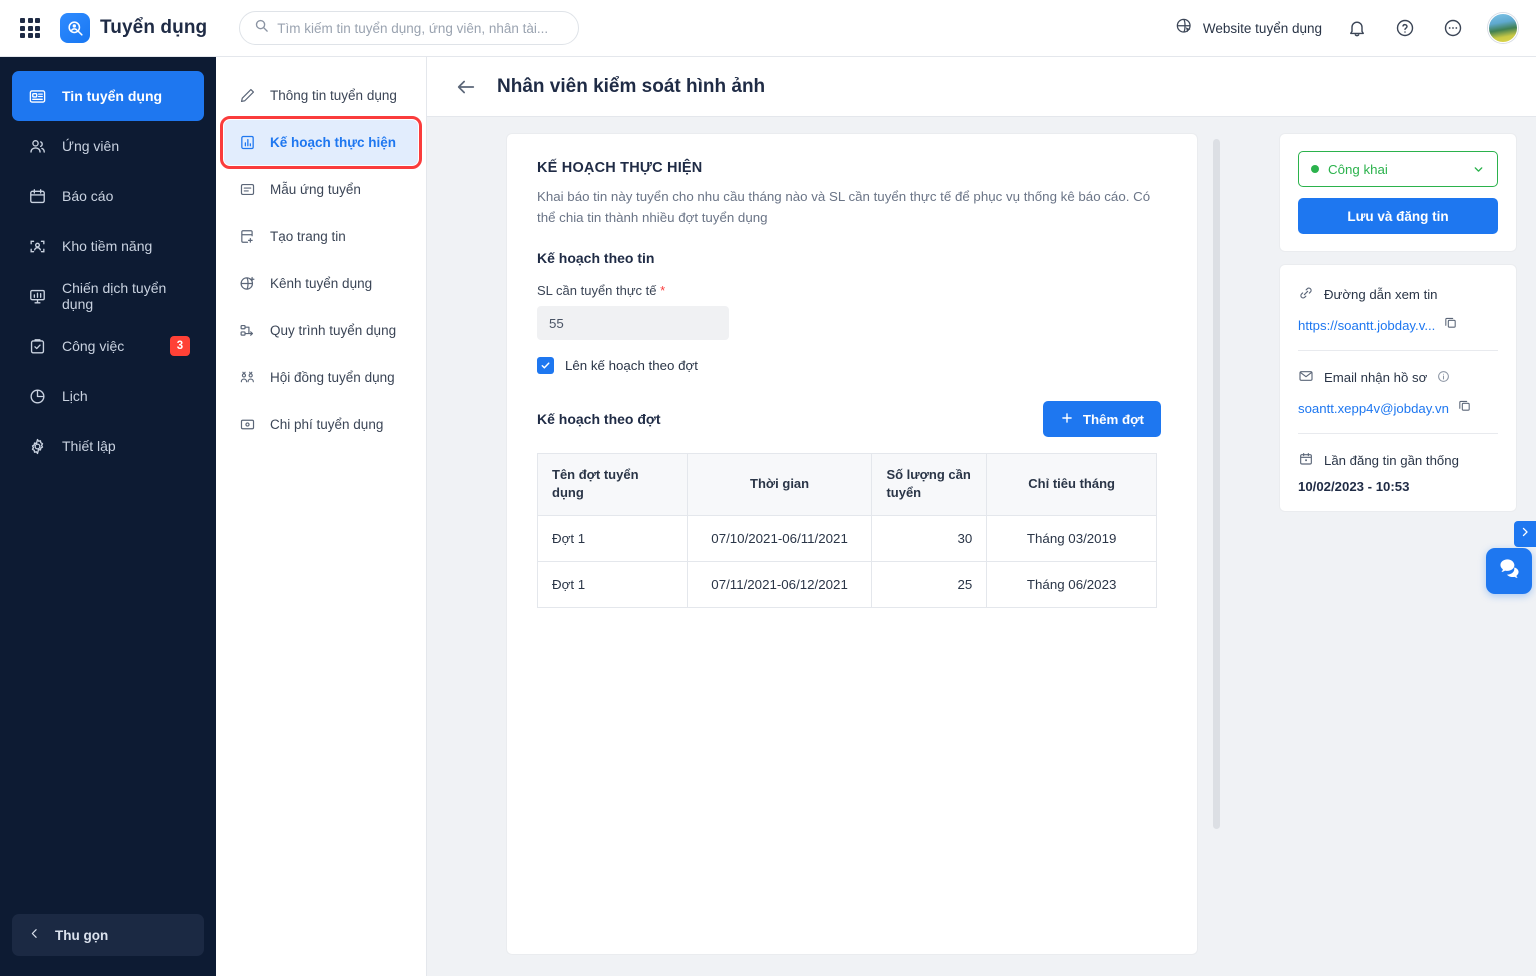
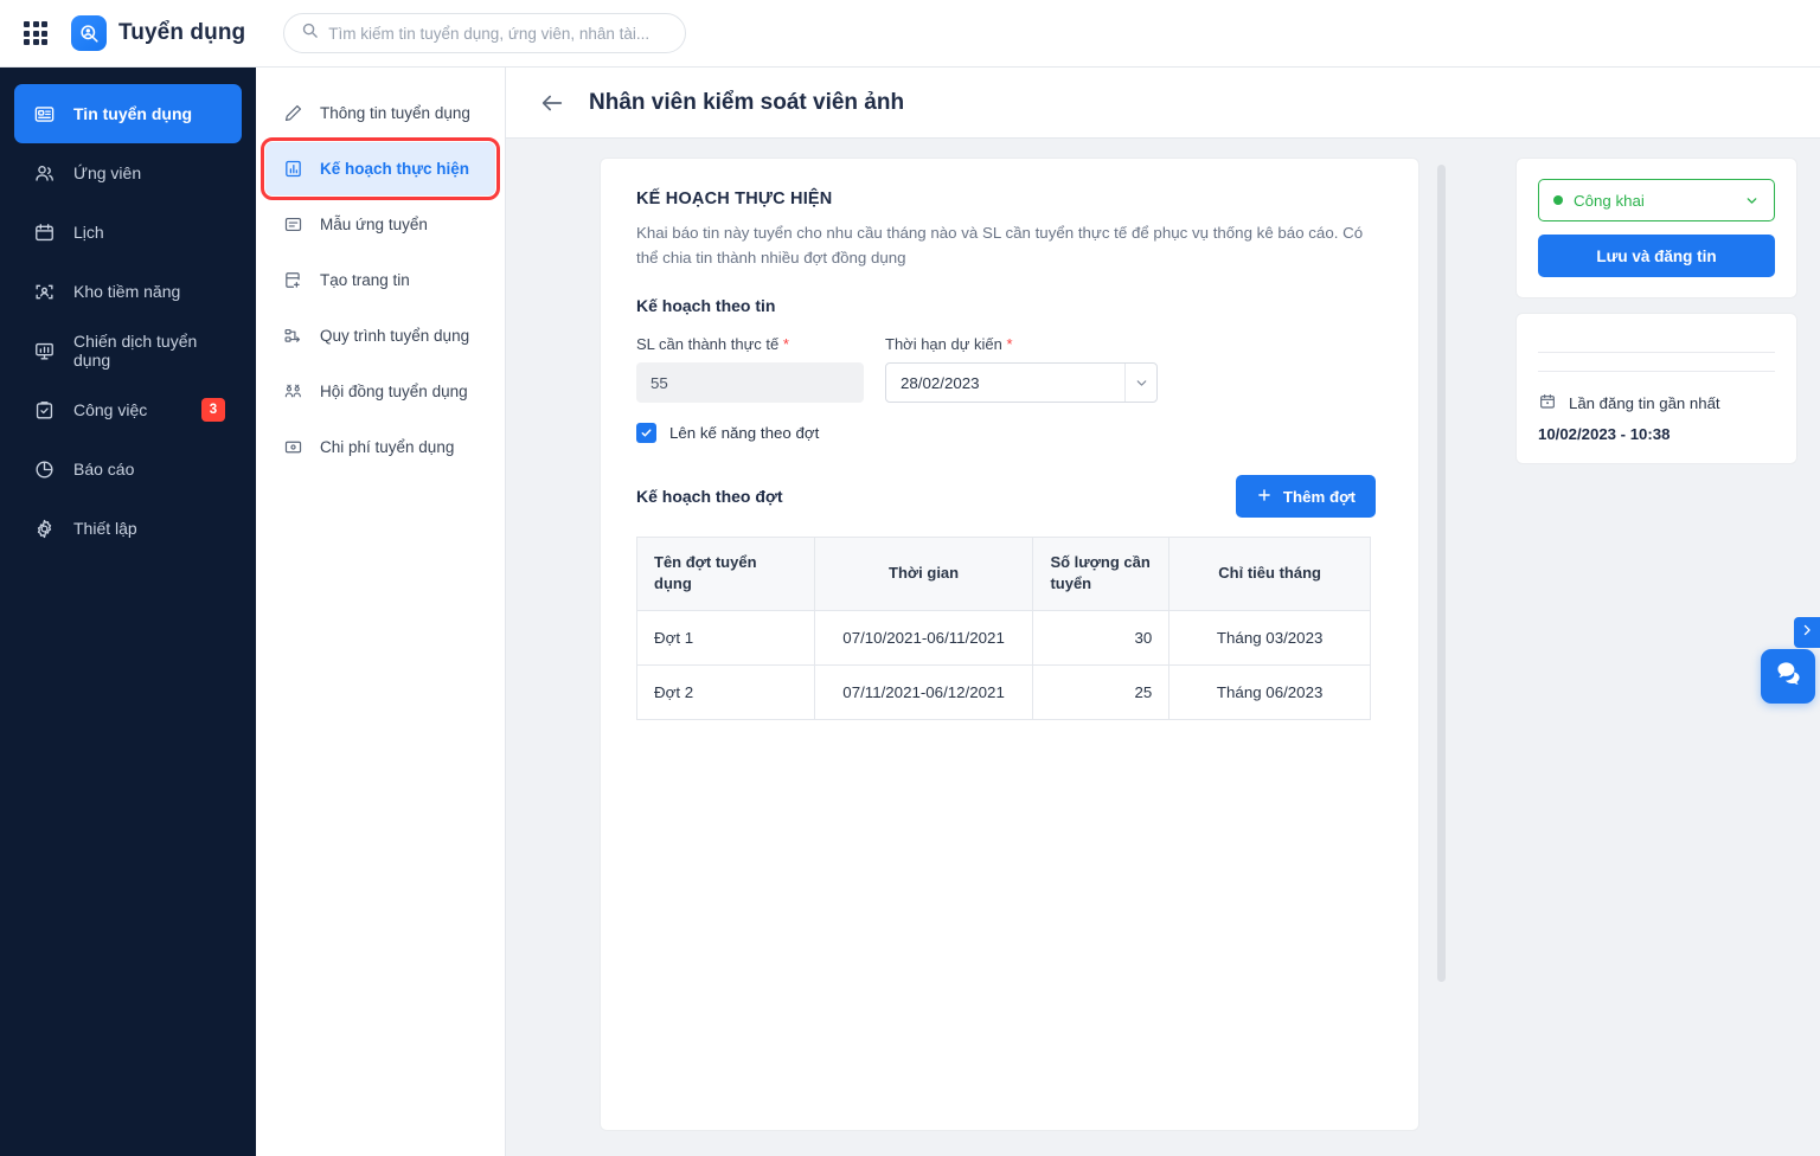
  Tuyển dụng
  Tìm kiếm tin tuyển dụng, ứng viên, nhân tài...
- Website tuyển dụng
  Tin tuyển dụng
  Ứng viên
- Báo cáo
+ Lịch
  Kho tiềm năng
  Chiến dịch tuyển dụng
  Công việc
  3
- Lịch
+ Báo cáo
  Thiết lập
- Thu gọn
  Thông tin tuyển dụng
  Kế hoạch thực hiện
  Mẫu ứng tuyển
  Tạo trang tin
- Kênh tuyển dụng
  Quy trình tuyển dụng
  Hội đồng tuyển dụng
  Chi phí tuyển dụng
- Nhân viên kiểm soát hình ảnh
+ Nhân viên kiểm soát viên ảnh
  KẾ HOẠCH THỰC HIỆN
- Khai báo tin này tuyển cho nhu cầu tháng nào và SL cần tuyển thực tế để phục vụ thống kê báo cáo. Có thể chia tin thành nhiều đợt tuyển dụng
+ Khai báo tin này tuyển cho nhu cầu tháng nào và SL cần tuyển thực tế để phục vụ thống kê báo cáo. Có thể chia tin thành nhiều đợt đồng dụng
  Kế hoạch theo tin
- SL cần tuyển thực tế *
+ SL cần thành thực tế *
  55
+ Thời hạn dự kiến *
+ 28/02/2023
- Lên kế hoạch theo đợt
+ Lên kế năng theo đợt
  Kế hoạch theo đợt
  Thêm đợt
  Tên đợt tuyển dụng	Thời gian	Số lượng cần tuyển	Chỉ tiêu tháng
- Đợt 1	07/10/2021-06/11/2021	30	Tháng 03/2019
+ Đợt 1	07/10/2021-06/11/2021	30	Tháng 03/2023
- Đợt 1	07/11/2021-06/12/2021	25	Tháng 06/2023
+ Đợt 2	07/11/2021-06/12/2021	25	Tháng 06/2023
  Công khai
  Lưu và đăng tin
- Đường dẫn xem tin
- https://soantt.jobday.v...
- Email nhận hồ sơ
- soantt.xepp4v@jobday.vn
- Lần đăng tin gần thống
+ Lần đăng tin gần nhất
- 10/02/2023 - 10:53
+ 10/02/2023 - 10:38
